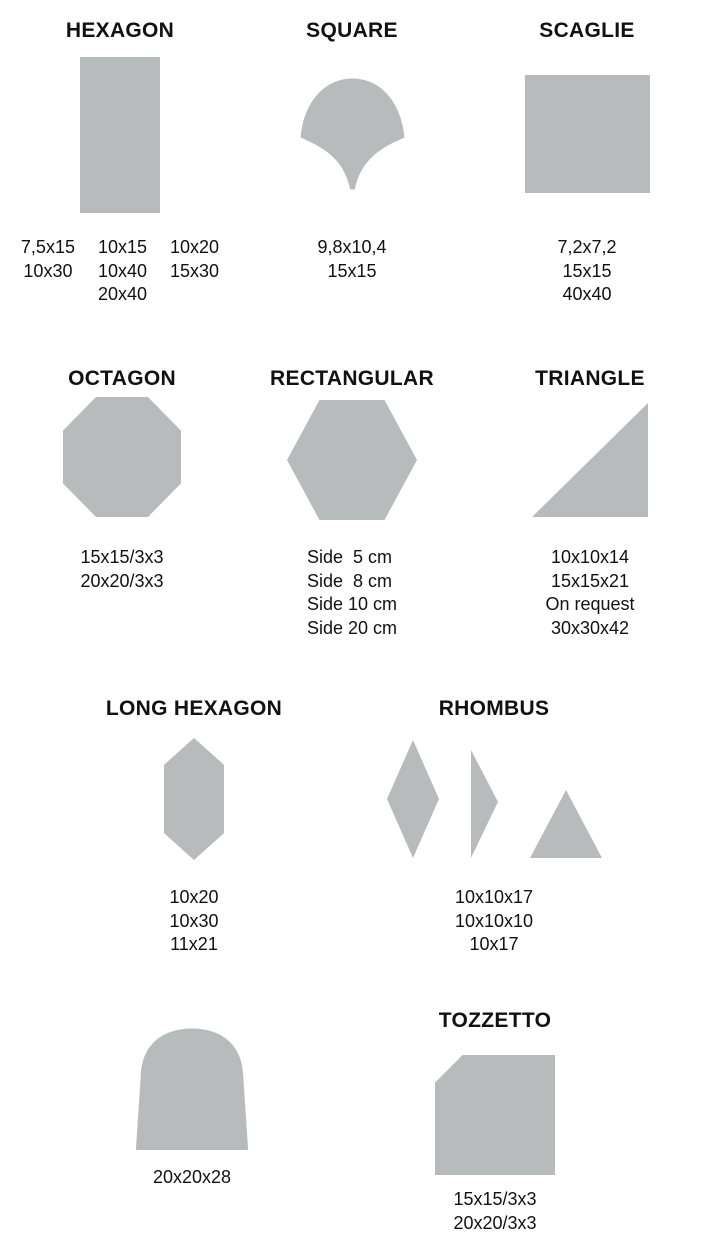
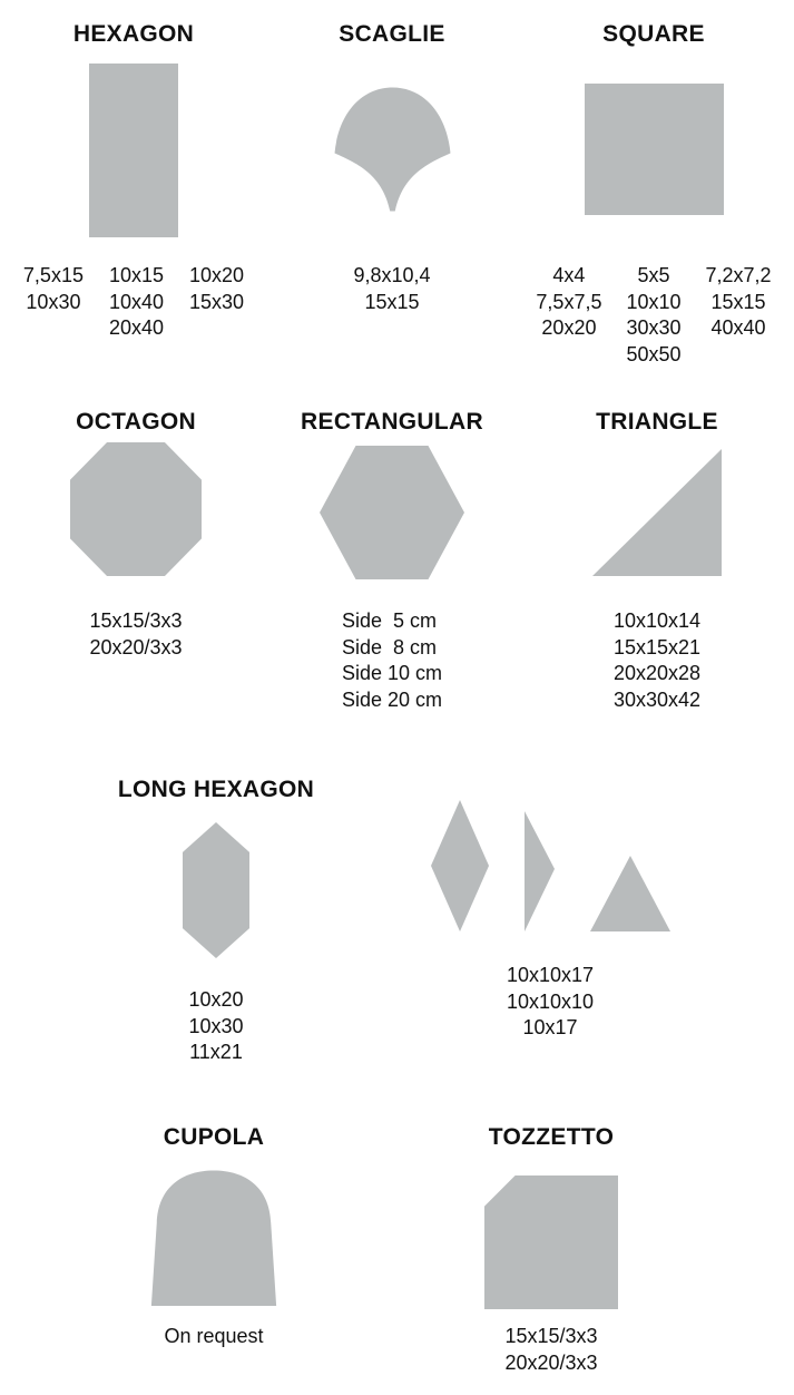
  HEXAGON
  7,5x15
  10x30
  10x15
  10x40
  20x40
  10x20
  15x30
- SQUARE
+ SCAGLIE
  9,8x10,4
  15x15
- SCAGLIE
+ SQUARE
+ 4x4
+ 7,5x7,5
+ 20x20
+ 5x5
+ 10x10
+ 30x30
+ 50x50
  7,2x7,2
  15x15
  40x40
  OCTAGON
  15x15/3x3
  20x20/3x3
  RECTANGULAR
  Side 5 cm
  Side 8 cm
  Side 10 cm
  Side 20 cm
  TRIANGLE
  10x10x14
  15x15x21
- On request
+ 20x20x28
  30x30x42
  LONG HEXAGON
  10x20
  10x30
  11x21
- RHOMBUS
  10x10x17
  10x10x10
  10x17
+ CUPOLA
- 20x20x28
+ On request
  TOZZETTO
  15x15/3x3
  20x20/3x3
